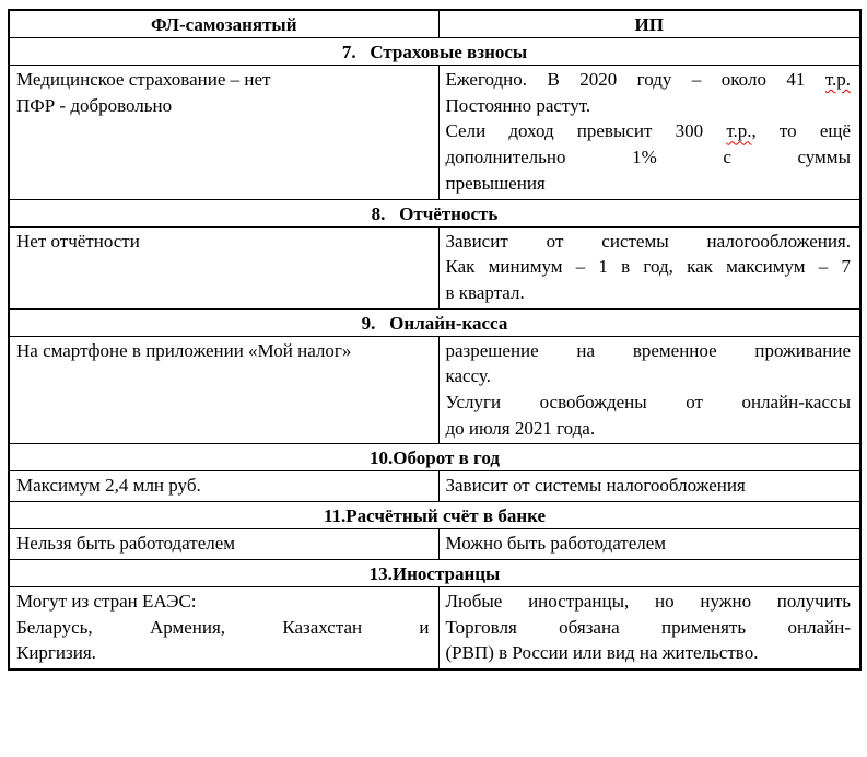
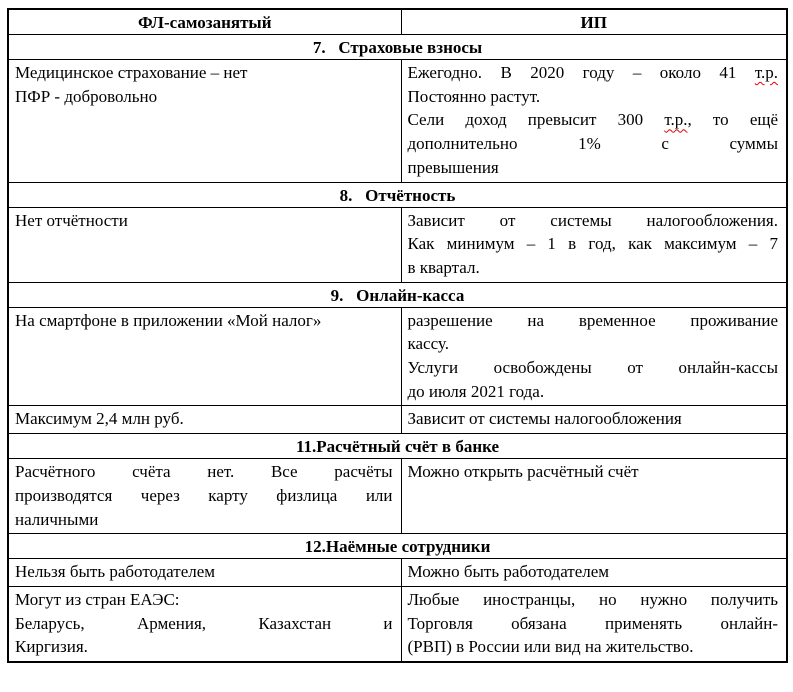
  ФЛ-самозанятый	ИП
  7. Страховые взносы
  Медицинское страхование – нет ПФР - добровольно	Ежегодно. В 2020 году – около 41 т.р. Постоянно растут. Сели доход превысит 300 т.р., то ещё дополнительно 1% с суммы превышения
  8. Отчётность
  Нет отчётности	Зависит от системы налогообложения. Как минимум – 1 в год, как максимум – 7 в квартал.
  9. Онлайн-касса
  На смартфоне в приложении «Мой налог»	разрешение на временное проживание кассу. Услуги освобождены от онлайн-кассы до июля 2021 года.
- 10.Оборот в год
  Максимум 2,4 млн руб.	Зависит от системы налогообложения
  11.Расчётный счёт в банке
+ Расчётного счёта нет. Все расчёты производятся через карту физлица или наличными	Можно открыть расчётный счёт
+ 12.Наёмные сотрудники
  Нельзя быть работодателем	Можно быть работодателем
- 13.Иностранцы
  Могут из стран ЕАЭС: Беларусь, Армения, Казахстан и Киргизия.	Любые иностранцы, но нужно получить Торговля обязана применять онлайн- (РВП) в России или вид на жительство.
